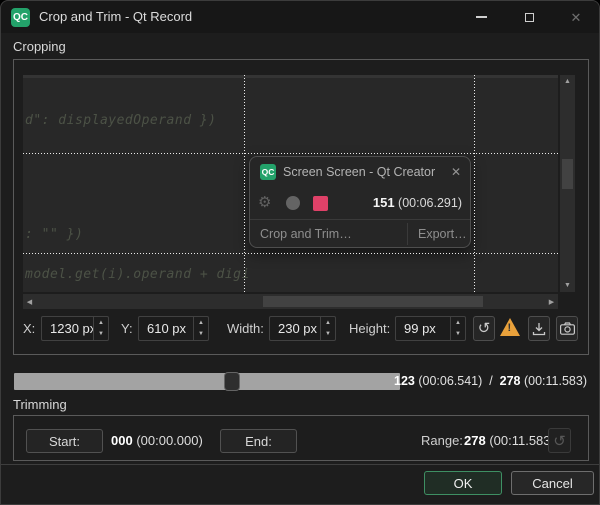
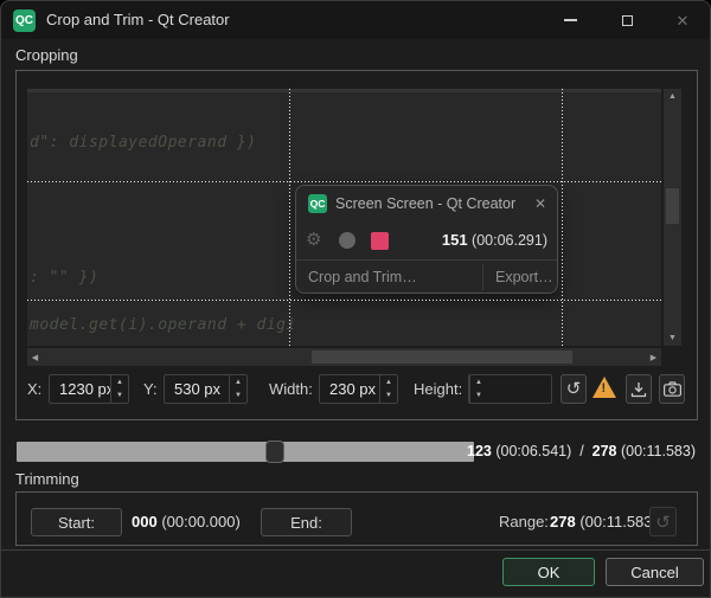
  QC
- Crop and Trim - Qt Record
+ Crop and Trim - Qt Creator
  ✕
  Cropping
  d": displayedOperand })
  : "" })
  model.get(i).operand + digi
  QC
  Screen Screen - Qt Creator
  ✕
  ⚙
  151 (00:06.291)
  Crop and Trim…
  Export…
  X:
  1230 p
  Y:
- 610 px
+ 530 px
  Width:
  230 px
  Height:
- 99 px
  ↺
  123 (00:06.541) / 278 (00:11.583)
  Trimming
  Start:
  000 (00:00.000)
  End:
  Range:
  278 (00:11.583
  ↺
  OK
  Cancel
